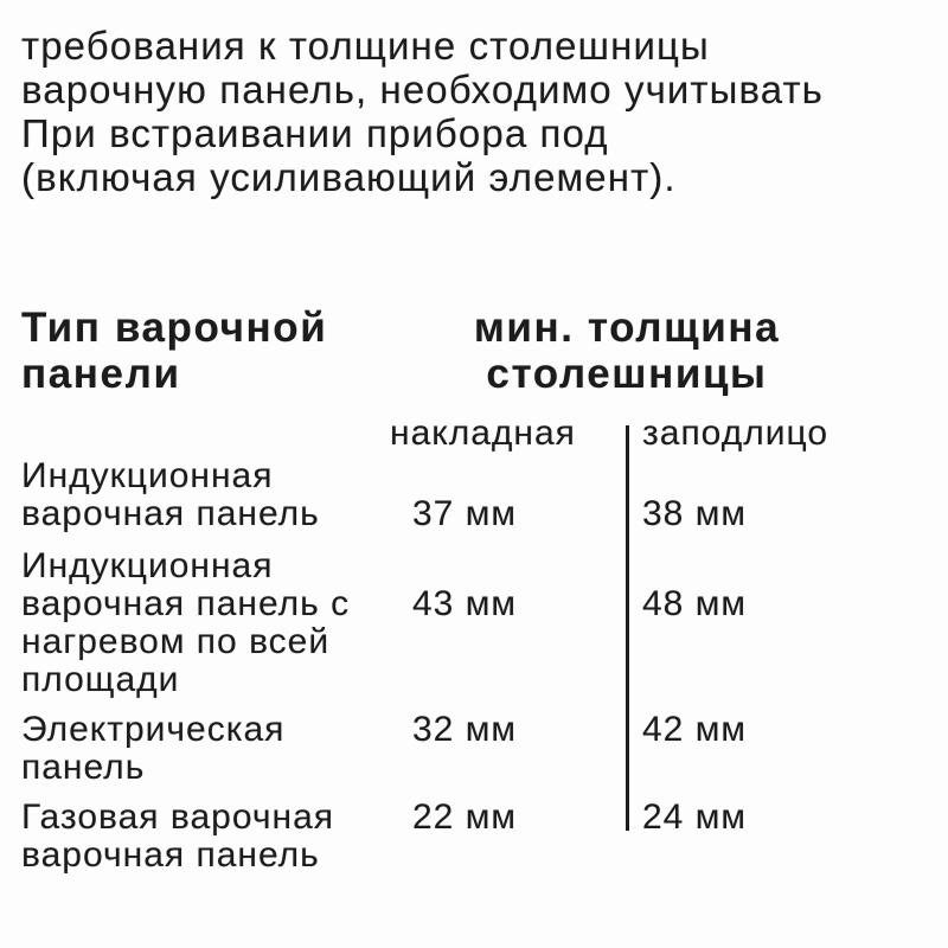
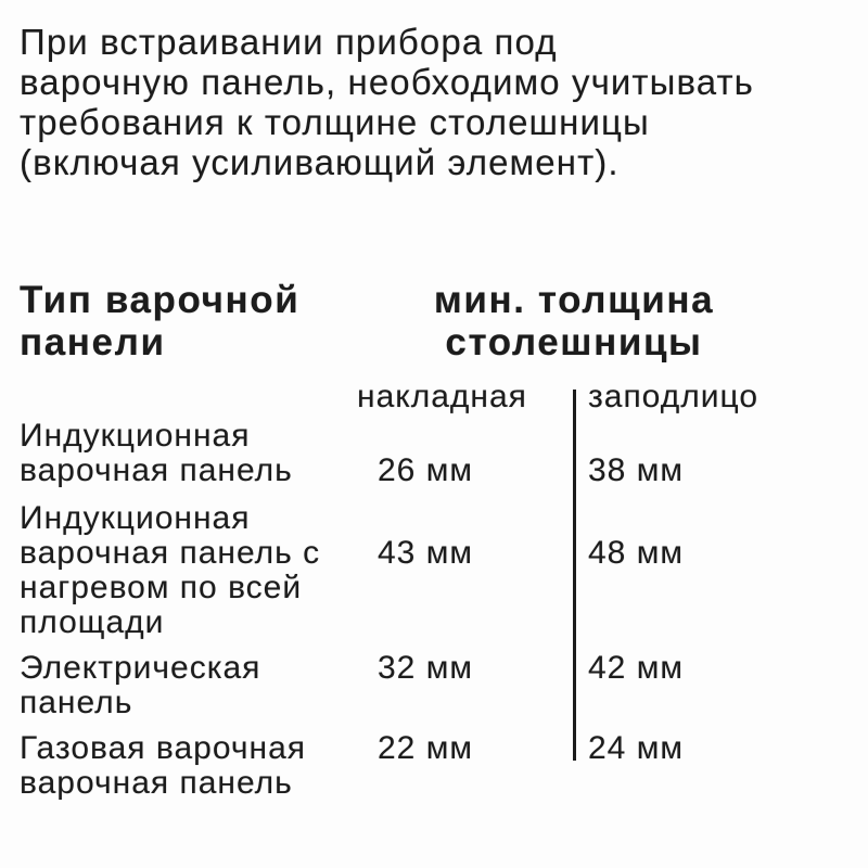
- требования к толщине столешницы
+ При встраивании прибора под
  варочную панель, необходимо учитывать
- При встраивании прибора под
+ требования к толщине столешницы
  (включая усиливающий элемент).
  Тип варочной
  панели
  мин. толщина
  столешницы
  накладная
  заподлицо
  Индукционная
  варочная панель
- 37 мм
+ 26 мм
  38 мм
  Индукционная
  варочная панель с
  нагревом по всей
  площади
  43 мм
  48 мм
  Электрическая
  панель
  32 мм
  42 мм
  Газовая варочная
  варочная панель
  22 мм
  24 мм
